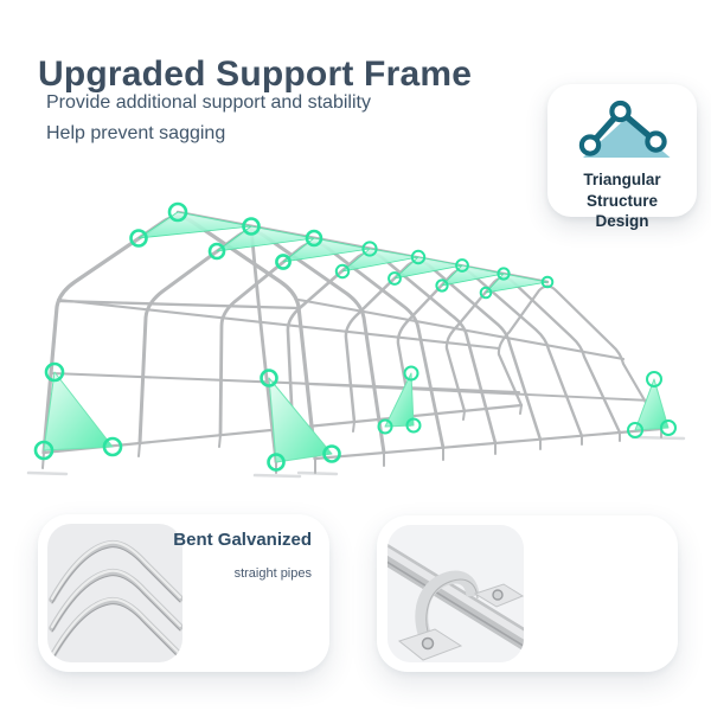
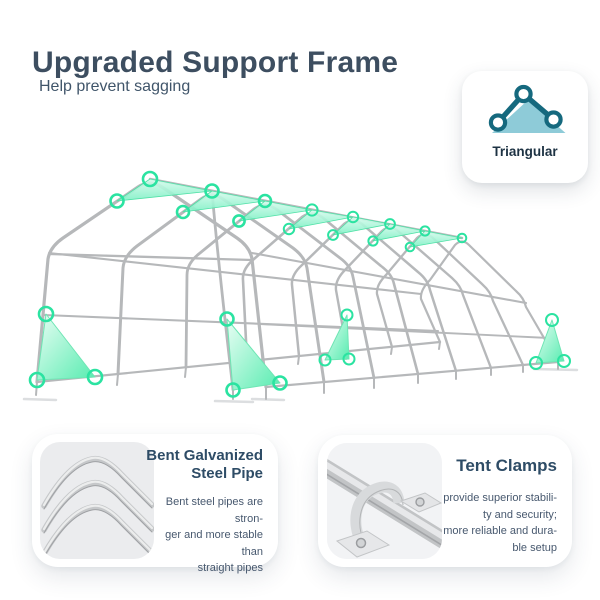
  Upgraded Support Frame
- Provide additional support and stability
  Help prevent sagging
  Triangular
- Structure
- Design
  Bent Galvanized
+ Steel Pipe
+ Bent steel pipes are stron-
+ ger and more stable than
  straight pipes
+ Tent Clamps
+ provide superior stabili-
+ ty and security;
+ more reliable and dura-
+ ble setup
